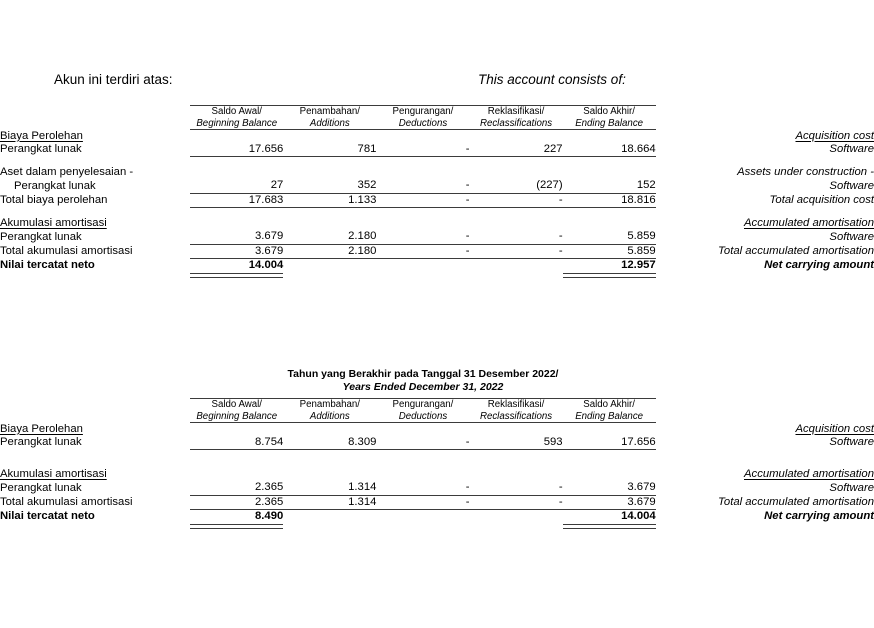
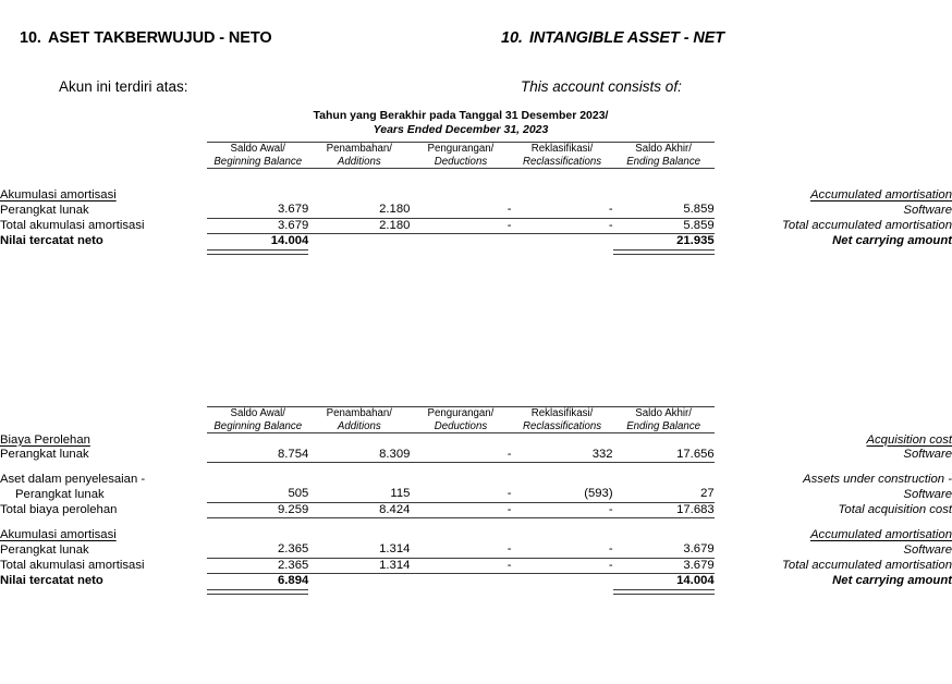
+ 10. ASET TAKBERWUJUD - NETO
+ 10. INTANGIBLE ASSET - NET
  Akun ini terdiri atas:
  This account consists of:
+ Tahun yang Berakhir pada Tanggal 31 Desember 2023/
+ Years Ended December 31, 2023
  	Saldo Awal/ Beginning Balance	Penambahan/ Additions	Pengurangan/ Deductions	Reklasifikasi/ Reclassifications	Saldo Akhir/ Ending Balance
- Biaya Perolehan Perangkat lunak	17.656	781	-	227	18.664	Acquisition cost Software
- Aset dalam penyelesaian - Perangkat lunak	27	352	-	(227)	152	Assets under construction - Software
- Total biaya perolehan	17.683	1.133	-	-	18.816	Total acquisition cost
  Akumulasi amortisasi Perangkat lunak	3.679	2.180	-	-	5.859	Accumulated amortisation Software
  Total akumulasi amortisasi	3.679	2.180	-	-	5.859	Total accumulated amortisation
- Nilai tercatat neto	14.004				12.957	Net carrying amount
+ Nilai tercatat neto	14.004				21.935	Net carrying amount
- Tahun yang Berakhir pada Tanggal 31 Desember 2022/
- Years Ended December 31, 2022
  	Saldo Awal/ Beginning Balance	Penambahan/ Additions	Pengurangan/ Deductions	Reklasifikasi/ Reclassifications	Saldo Akhir/ Ending Balance
- Biaya Perolehan Perangkat lunak	8.754	8.309	-	593	17.656	Acquisition cost Software
+ Biaya Perolehan Perangkat lunak	8.754	8.309	-	332	17.656	Acquisition cost Software
+ Aset dalam penyelesaian - Perangkat lunak	505	115	-	(593)	27	Assets under construction - Software
+ Total biaya perolehan	9.259	8.424	-	-	17.683	Total acquisition cost
  Akumulasi amortisasi Perangkat lunak	2.365	1.314	-	-	3.679	Accumulated amortisation Software
  Total akumulasi amortisasi	2.365	1.314	-	-	3.679	Total accumulated amortisation
- Nilai tercatat neto	8.490				14.004	Net carrying amount
+ Nilai tercatat neto	6.894				14.004	Net carrying amount
